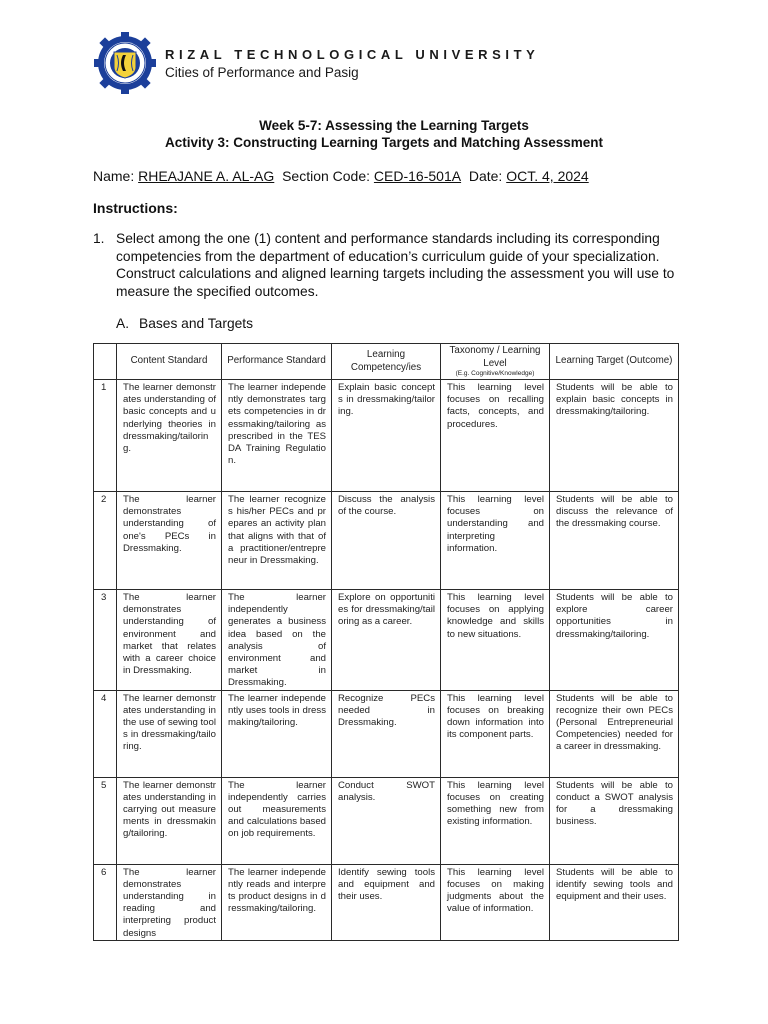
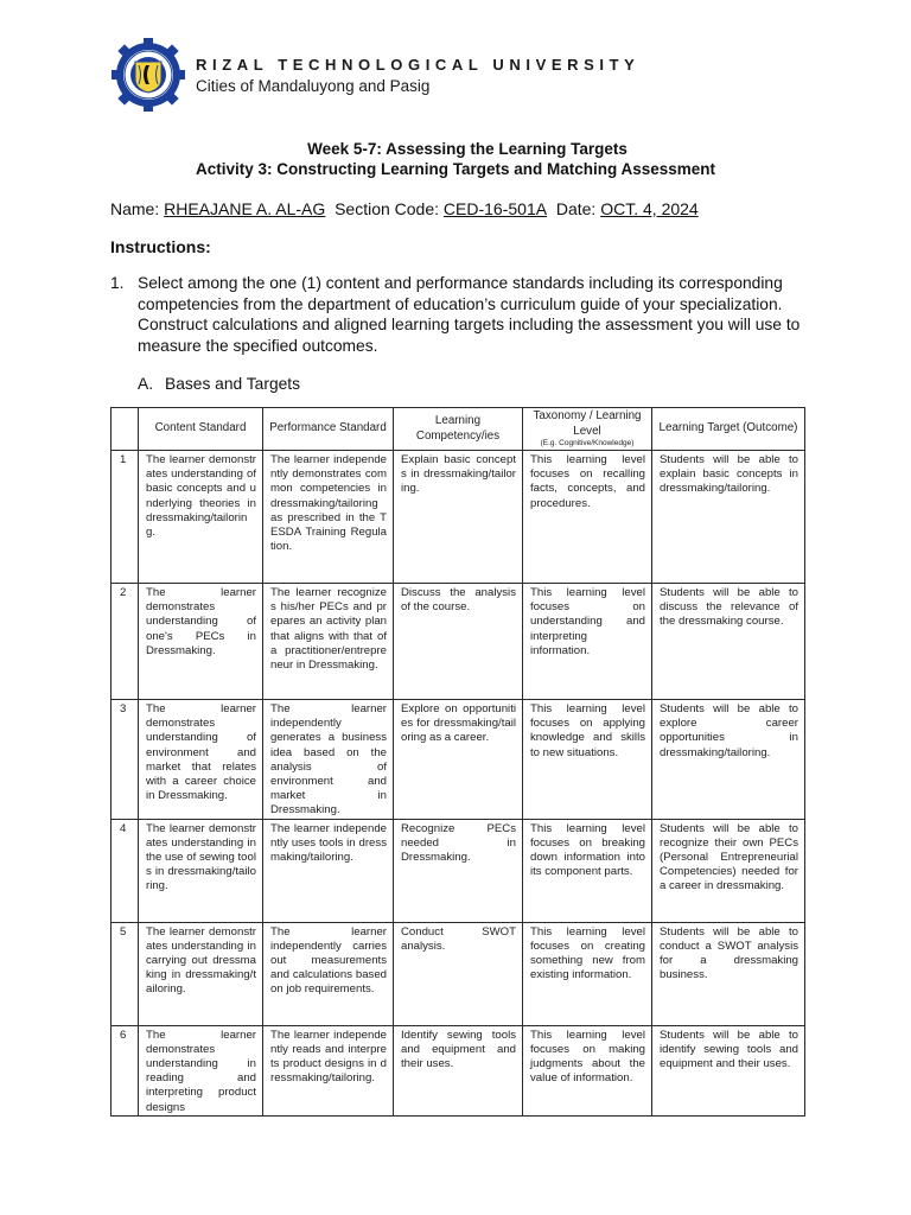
  RIZAL TECHNOLOGICAL UNIVERSITY
- Cities of Performance and Pasig
+ Cities of Mandaluyong and Pasig
  Week 5-7: Assessing the Learning Targets
  Activity 3: Constructing Learning Targets and Matching Assessment
  Name: RHEAJANE A. AL-AG Section Code: CED-16-501A Date: OCT. 4, 2024
  Instructions:
  1.
  Select among the one (1) content and performance standards including its corresponding competencies from the department of education’s curriculum guide of your specialization. Construct calculations and aligned learning targets including the assessment you will use to measure the specified outcomes.
  A. Bases and Targets
  	Content Standard	Performance Standard	Learning Competency/ies	Taxonomy / Learning Level	Learning Target (Outcome)
- 1	The learner demonstrates understanding of basic concepts and underlying theories in dressmaking/tailoring.	The learner independently demonstrates targets competencies in dressmaking/tailoring as prescribed in the TESDA Training Regulation.	Explain basic concepts in dressmaking/tailoring.	This learning level focuses on recalling facts, concepts, and procedures.	Students will be able to explain basic concepts in dressmaking/tailoring.
+ 1	The learner demonstrates understanding of basic concepts and underlying theories in dressmaking/tailoring.	The learner independently demonstrates common competencies in dressmaking/tailoring as prescribed in the TESDA Training Regulation.	Explain basic concepts in dressmaking/tailoring.	This learning level focuses on recalling facts, concepts, and procedures.	Students will be able to explain basic concepts in dressmaking/tailoring.
  2	The learner demonstrates understanding of one's PECs in Dressmaking.	The learner recognizes his/her PECs and prepares an activity plan that aligns with that of a practitioner/entrepreneur in Dressmaking.	Discuss the analysis of the course.	This learning level focuses on understanding and interpreting information.	Students will be able to discuss the relevance of the dressmaking course.
  3	The learner demonstrates understanding of environment and market that relates with a career choice in Dressmaking.	The learner independently generates a business idea based on the analysis of environment and market in Dressmaking.	Explore on opportunities for dressmaking/tailoring as a career.	This learning level focuses on applying knowledge and skills to new situations.	Students will be able to explore career opportunities in dressmaking/tailoring.
  4	The learner demonstrates understanding in the use of sewing tools in dressmaking/tailoring.	The learner independently uses tools in dressmaking/tailoring.	Recognize PECs needed in Dressmaking.	This learning level focuses on breaking down information into its component parts.	Students will be able to recognize their own PECs (Personal Entrepreneurial Competencies) needed for a career in dressmaking.
- 5	The learner demonstrates understanding in carrying out measurements in dressmaking/tailoring.	The learner independently carries out measurements and calculations based on job requirements.	Conduct SWOT analysis.	This learning level focuses on creating something new from existing information.	Students will be able to conduct a SWOT analysis for a dressmaking business.
+ 5	The learner demonstrates understanding in carrying out dressmaking in dressmaking/tailoring.	The learner independently carries out measurements and calculations based on job requirements.	Conduct SWOT analysis.	This learning level focuses on creating something new from existing information.	Students will be able to conduct a SWOT analysis for a dressmaking business.
  6	The learner demonstrates understanding in reading and interpreting product designs	The learner independently reads and interprets product designs in dressmaking/tailoring.	Identify sewing tools and equipment and their uses.	This learning level focuses on making judgments about the value of information.	Students will be able to identify sewing tools and equipment and their uses.
